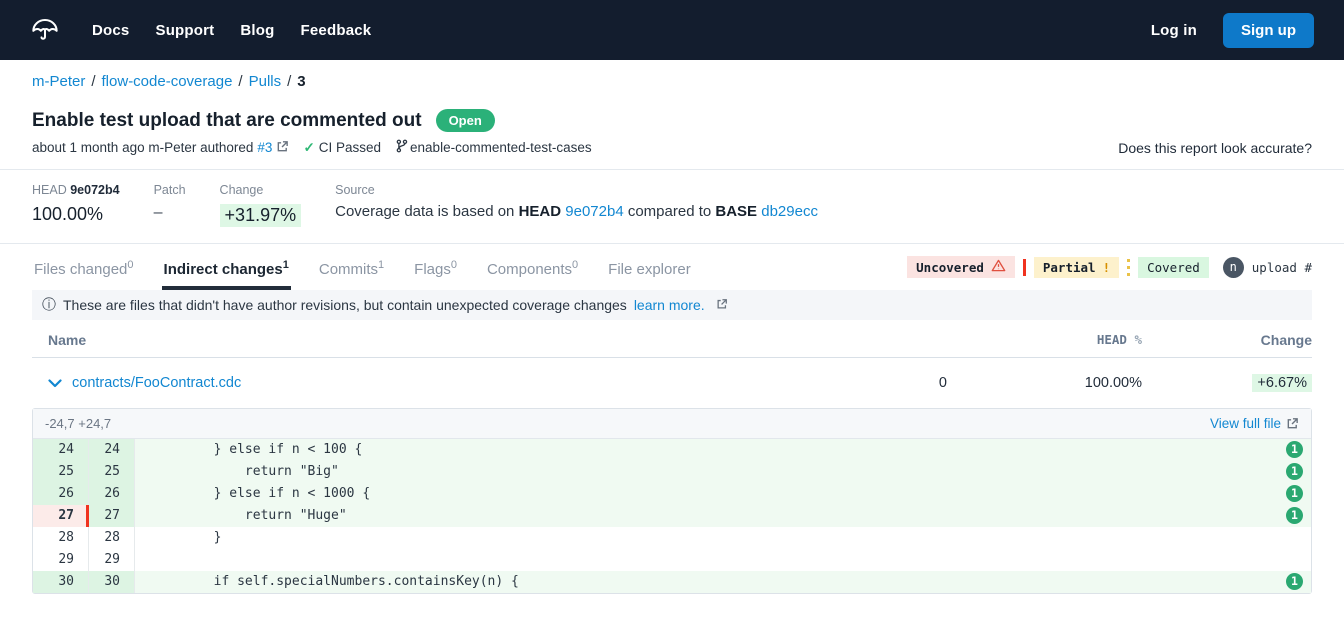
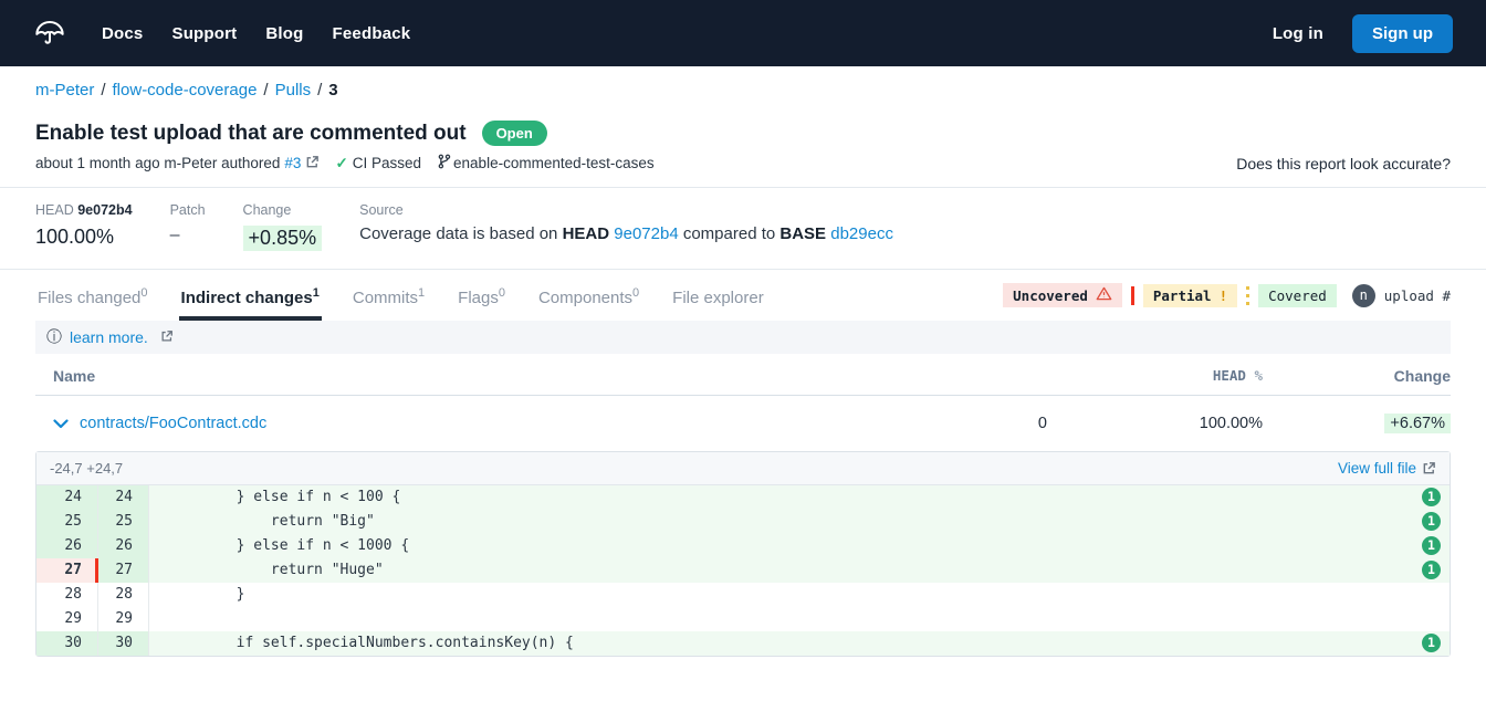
  Docs
  Support
  Blog
  Feedback
  Log in
  Sign up
  m-Peter / flow-code-coverage / Pulls / 3
  Enable test upload that are commented out
  Open
  about 1 month ago m-Peter authored
  #3
  ✓
  CI Passed
  enable-commented-test-cases
  Does this report look accurate?
  HEAD 9e072b4
  100.00%
  Patch
  –
  Change
- +31.97%
+ +0.85%
  Source
  Coverage data is based on HEAD 9e072b4 compared to BASE db29ecc
  Files changed0
  Indirect changes1
  Commits1
  Flags0
  Components0
  File explorer
  Uncovered
  Partial
  !
  Covered
  n
  upload #
  ⓘ
- These are files that didn't have author revisions, but contain unexpected coverage changes
  learn more.
  Name
  HEAD %
  Change
  contracts/FooContract.cdc
  0
  100.00%
  +6.67%
  -24,7 +24,7
  View full file
  24
  24
  } else if n < 100 {
  1
  25
  25
  return "Big"
  1
  26
  26
  } else if n < 1000 {
  1
  27
  27
  return "Huge"
  1
  28
  28
  }
  29
  29
  30
  30
  if self.specialNumbers.containsKey(n) {
  1
